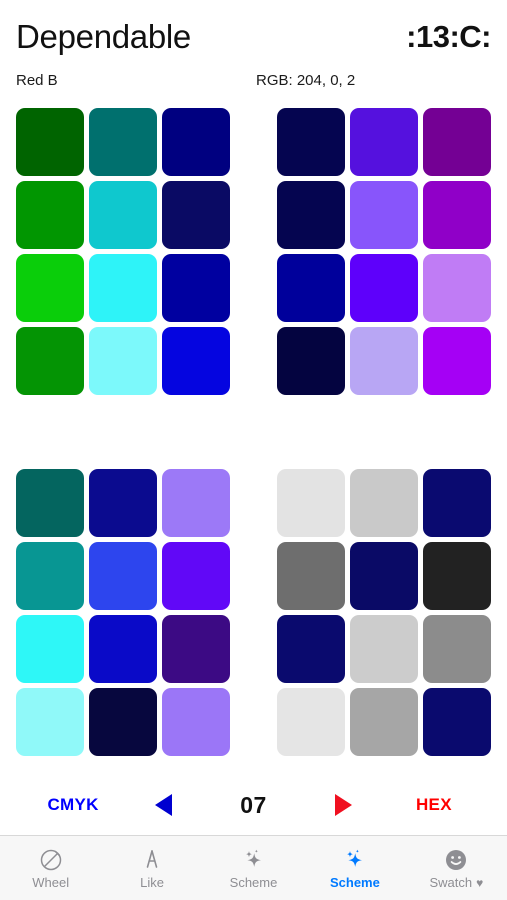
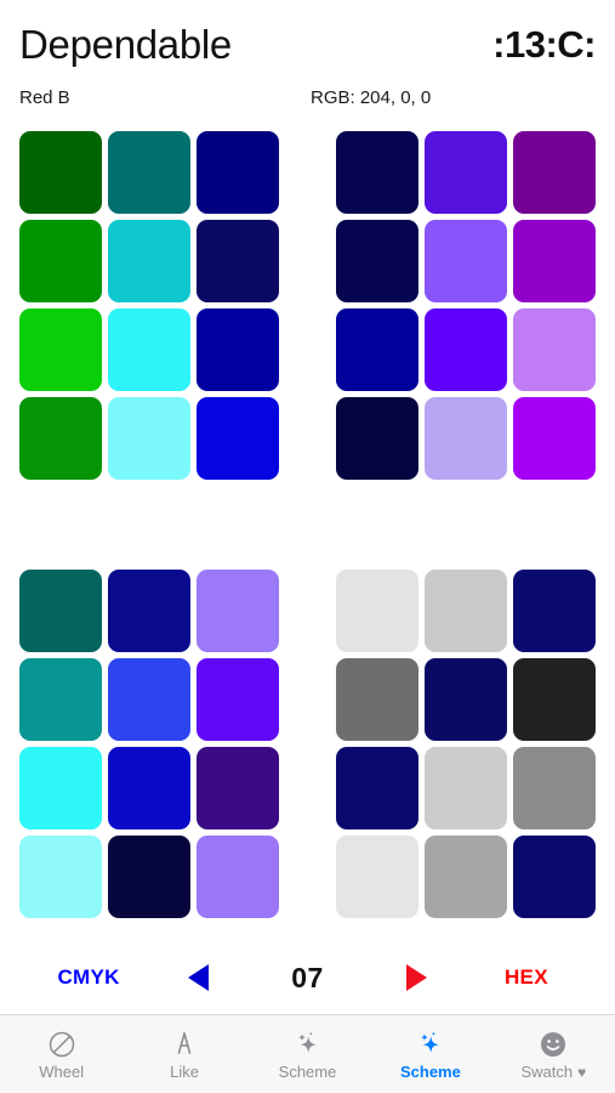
  Dependable
  :13:C:
  Red B
- RGB: 204, 0, 2
+ RGB: 204, 0, 0
  CMYK
  07
  HEX
  Wheel
  Like
  Scheme
  Scheme
  Swatch
  ♥
